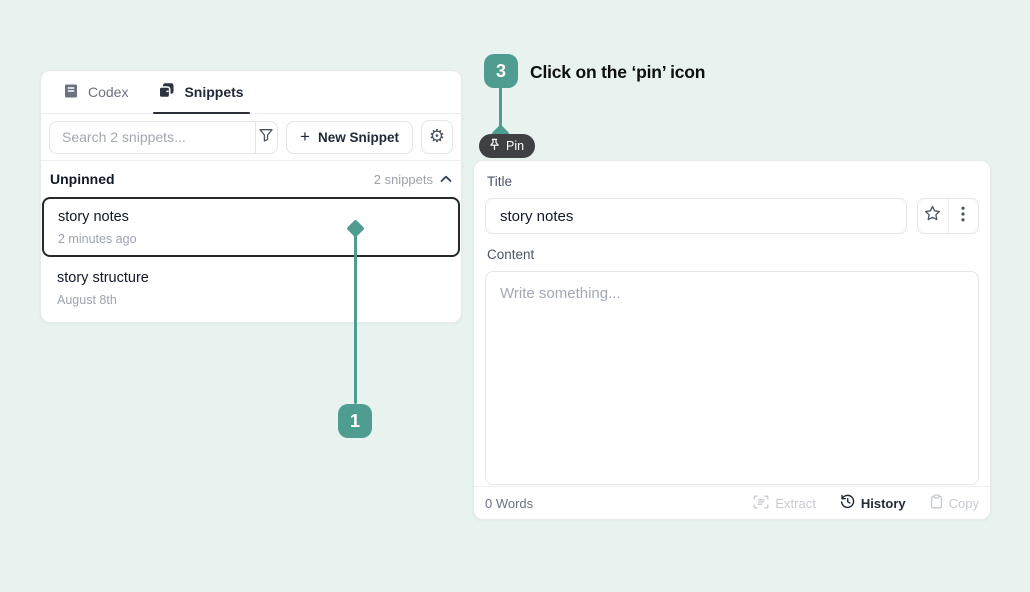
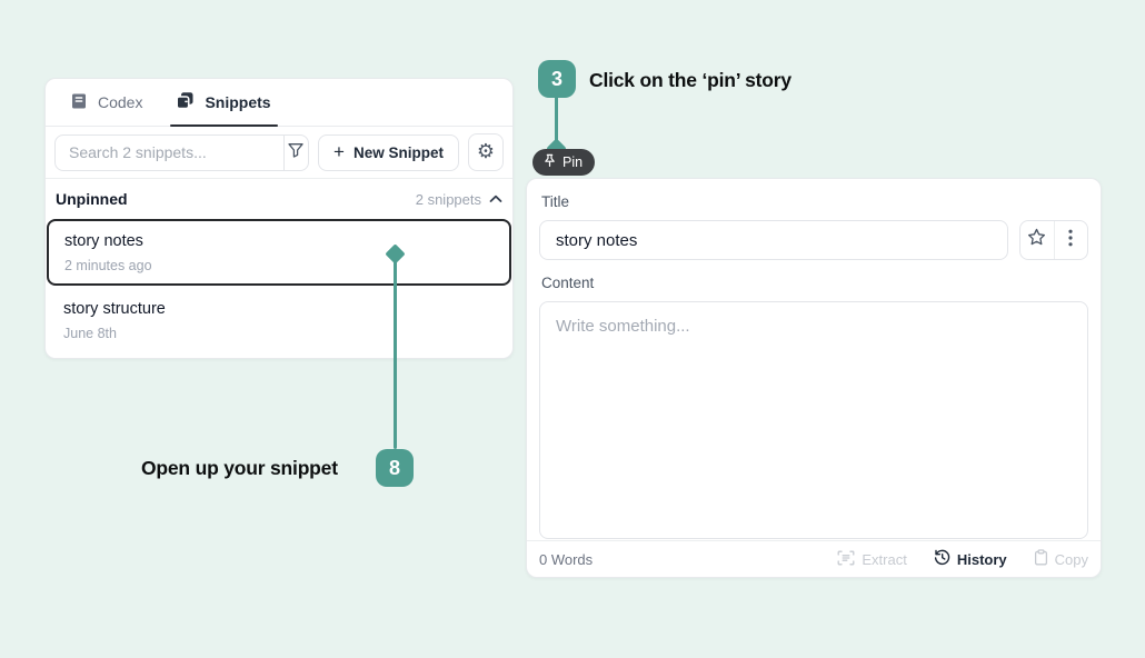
  Codex
  Snippets
  Search 2 snippets...
  +
  New Snippet
  ⚙
  Unpinned
  2 snippets
  story notes
  2 minutes ago
  story structure
- August 8th
+ June 8th
  Title
  story notes
  Content
  Write something...
  0 Words
  Extract
  History
  Copy
  3
- Click on the ‘pin’ icon
+ Click on the ‘pin’ story
  Pin
- 1
+ 8
+ Open up your snippet
